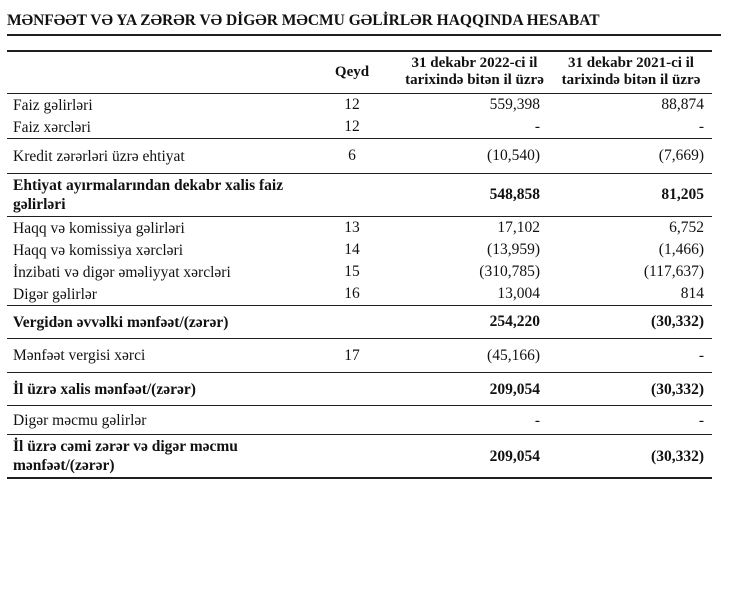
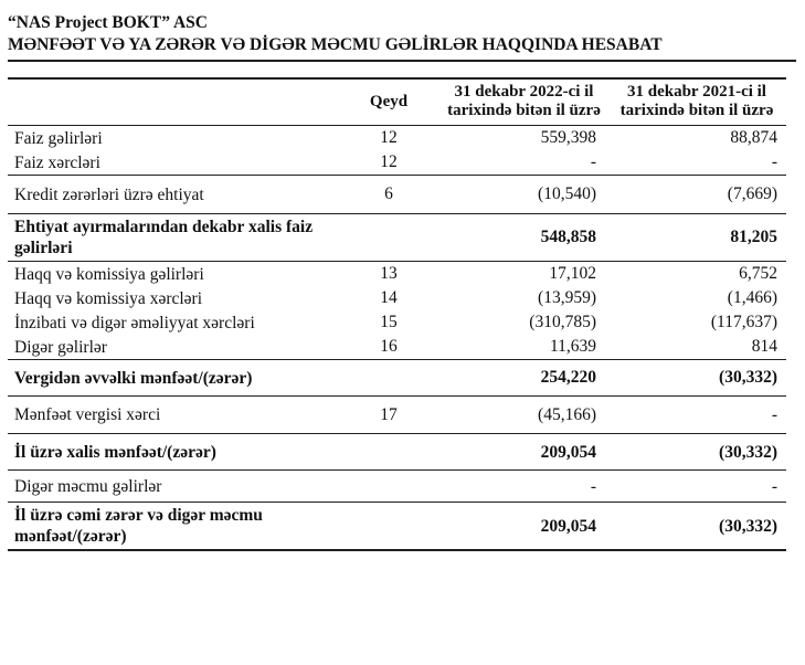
+ “NAS Project BOKT” ASC
  MƏNFƏƏT VƏ YA ZƏRƏR VƏ DİGƏR MƏCMU GƏLİRLƏR HAQQINDA HESABAT
  	Qeyd	31 dekabr 2022-ci il tarixində bitən il üzrə	31 dekabr 2021-ci il tarixində bitən il üzrə
  Faiz gəlirləri	12	559,398	88,874
  Faiz xərcləri	12	-	-
  Kredit zərərləri üzrə ehtiyat	6	(10,540)	(7,669)
  Ehtiyat ayırmalarından dekabr xalis faiz gəlirləri		548,858	81,205
  Haqq və komissiya gəlirləri	13	17,102	6,752
  Haqq və komissiya xərcləri	14	(13,959)	(1,466)
  İnzibati və digər əməliyyat xərcləri	15	(310,785)	(117,637)
- Digər gəlirlər	16	13,004	814
+ Digər gəlirlər	16	11,639	814
  Vergidən əvvəlki mənfəət/(zərər)		254,220	(30,332)
  Mənfəət vergisi xərci	17	(45,166)	-
  İl üzrə xalis mənfəət/(zərər)		209,054	(30,332)
  Digər məcmu gəlirlər		-	-
  İl üzrə cəmi zərər və digər məcmu mənfəət/(zərər)		209,054	(30,332)
